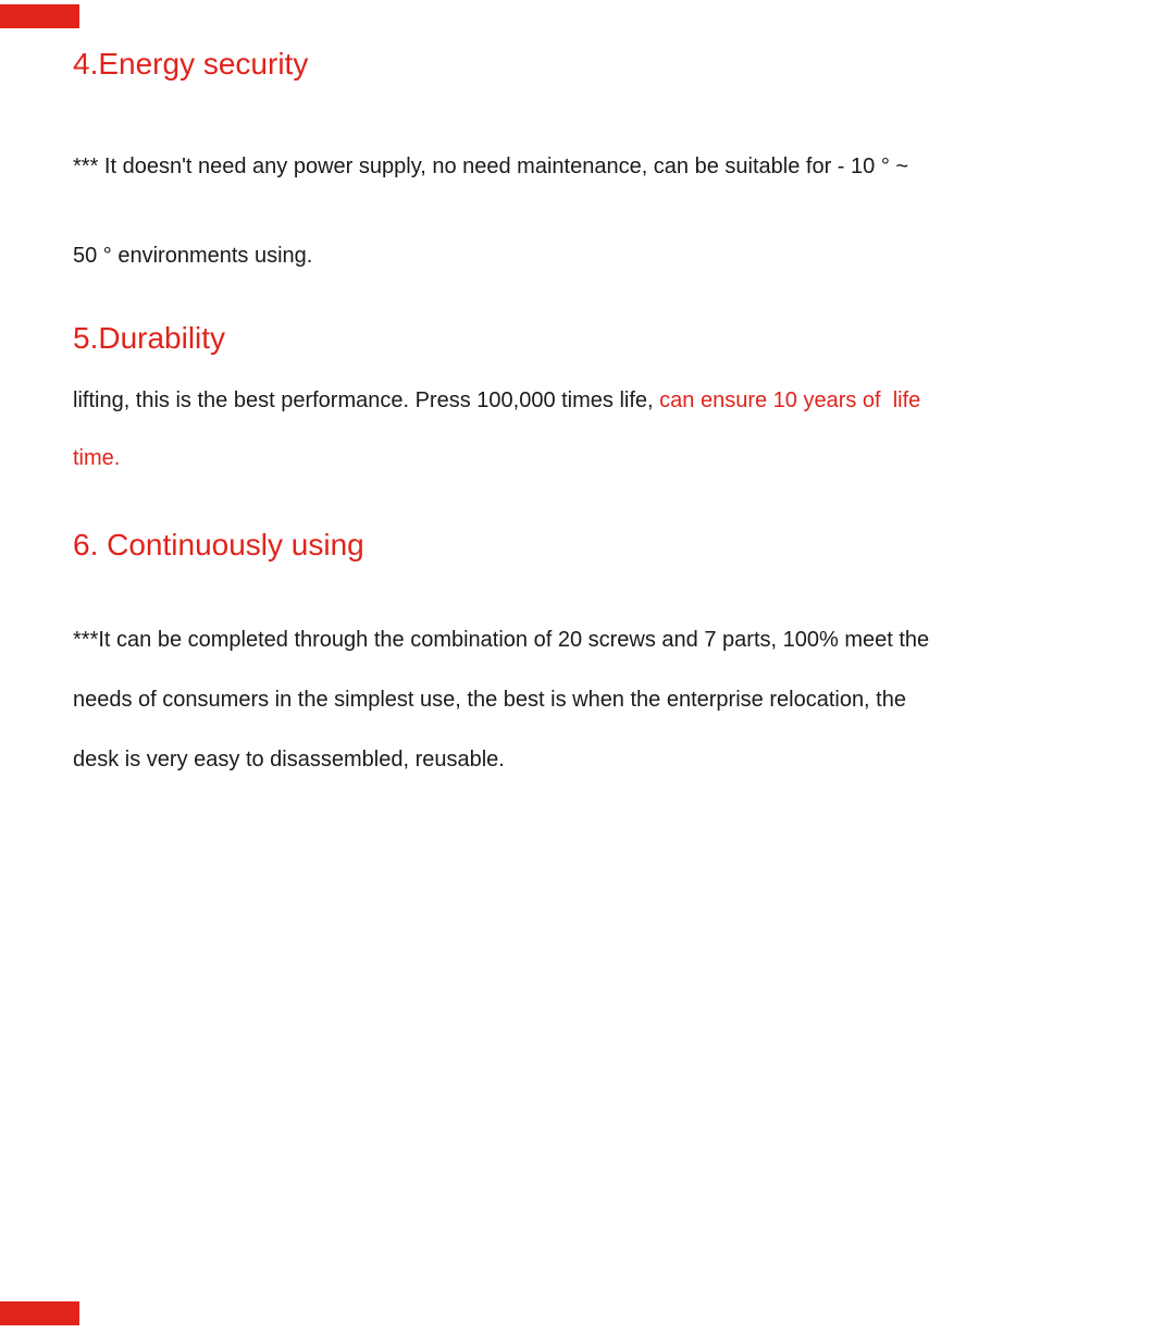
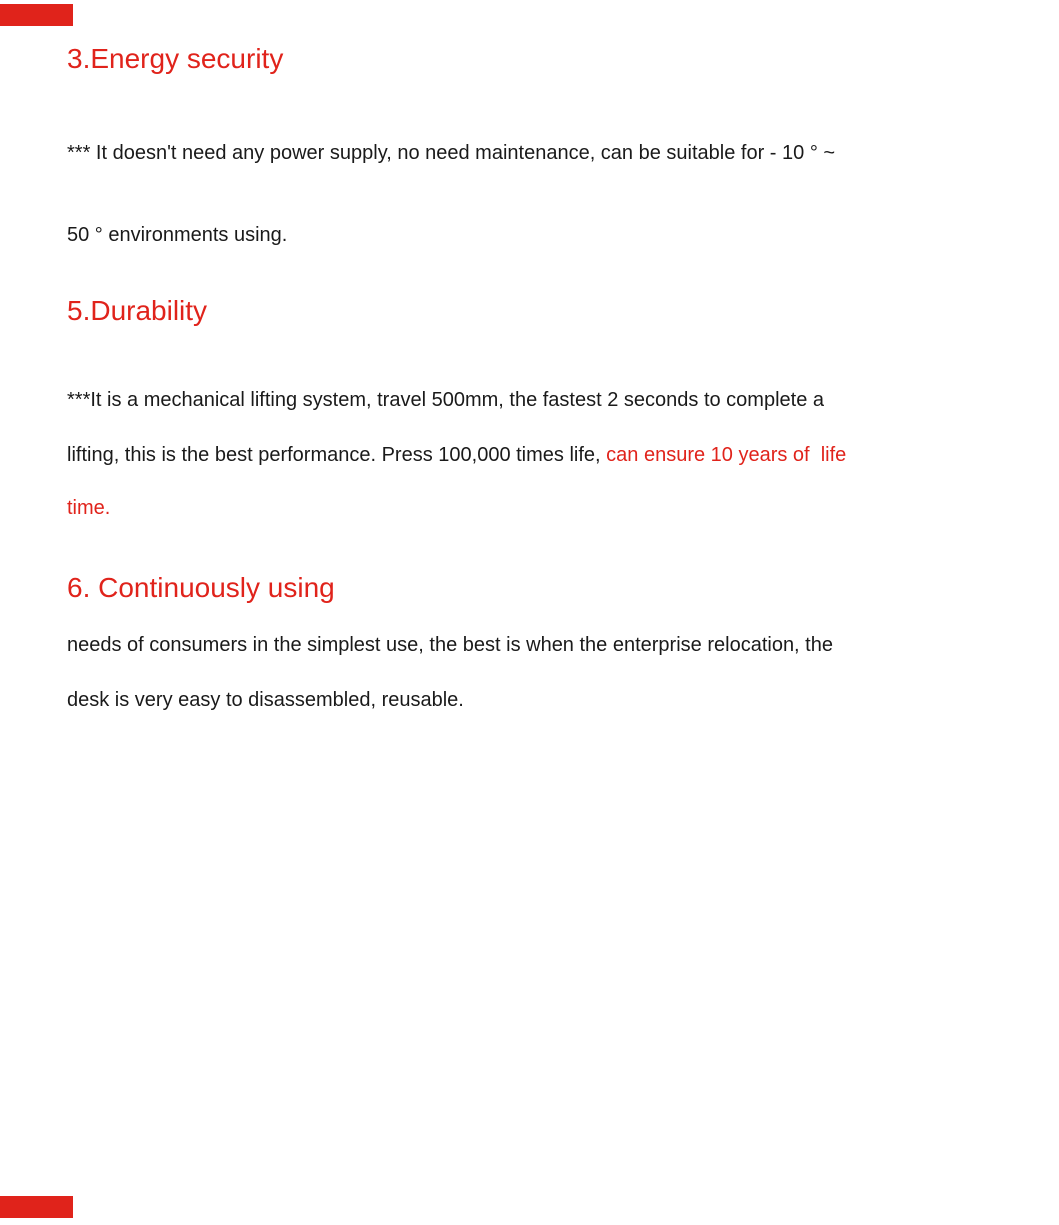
- 4.Energy security
+ 3.Energy security
  *** It doesn't need any power supply, no need maintenance, can be suitable for - 10 ° ~
  50 ° environments using.
  5.Durability
+ ***It is a mechanical lifting system, travel 500mm, the fastest 2 seconds to complete a
  lifting, this is the best performance. Press 100,000 times life, can ensure 10 years of life
  time.
  6. Continuously using
- ***It can be completed through the combination of 20 screws and 7 parts, 100% meet the
  needs of consumers in the simplest use, the best is when the enterprise relocation, the
  desk is very easy to disassembled, reusable.
